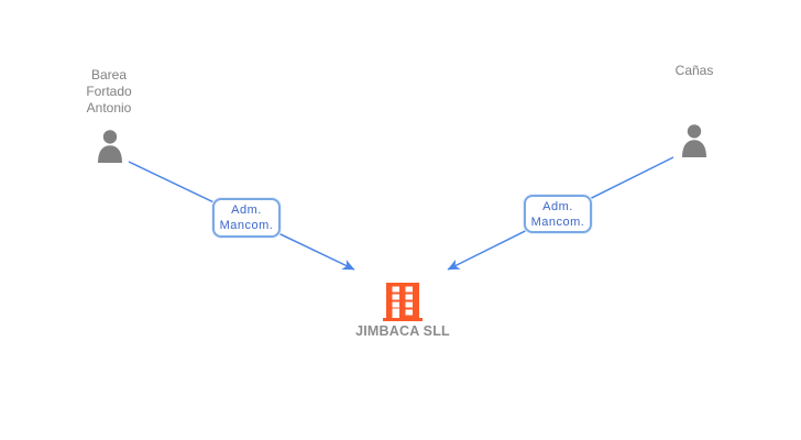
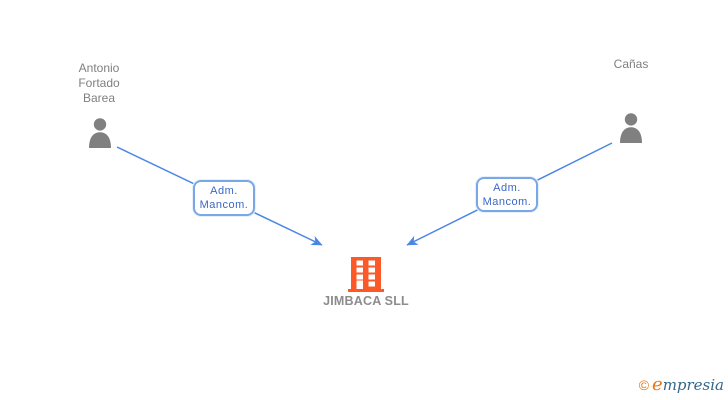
- Barea
+ Antonio
  Fortado
- Antonio
+ Barea
  Cañas
  Adm.
  Mancom.
  Adm.
  Mancom.
  JIMBACA SLL
+ © empresia
